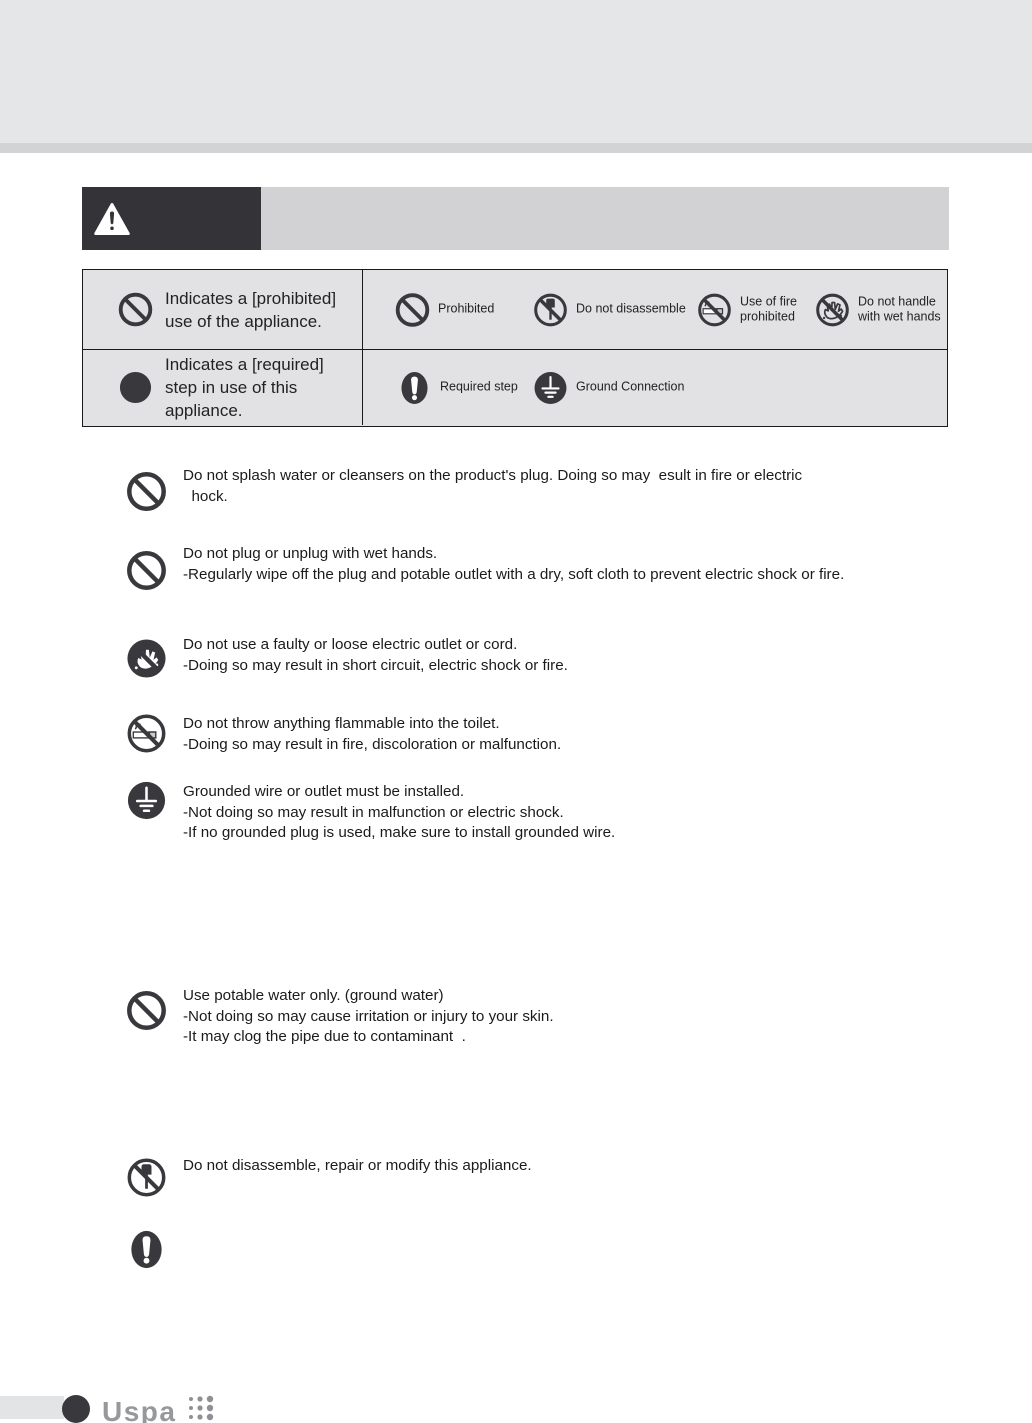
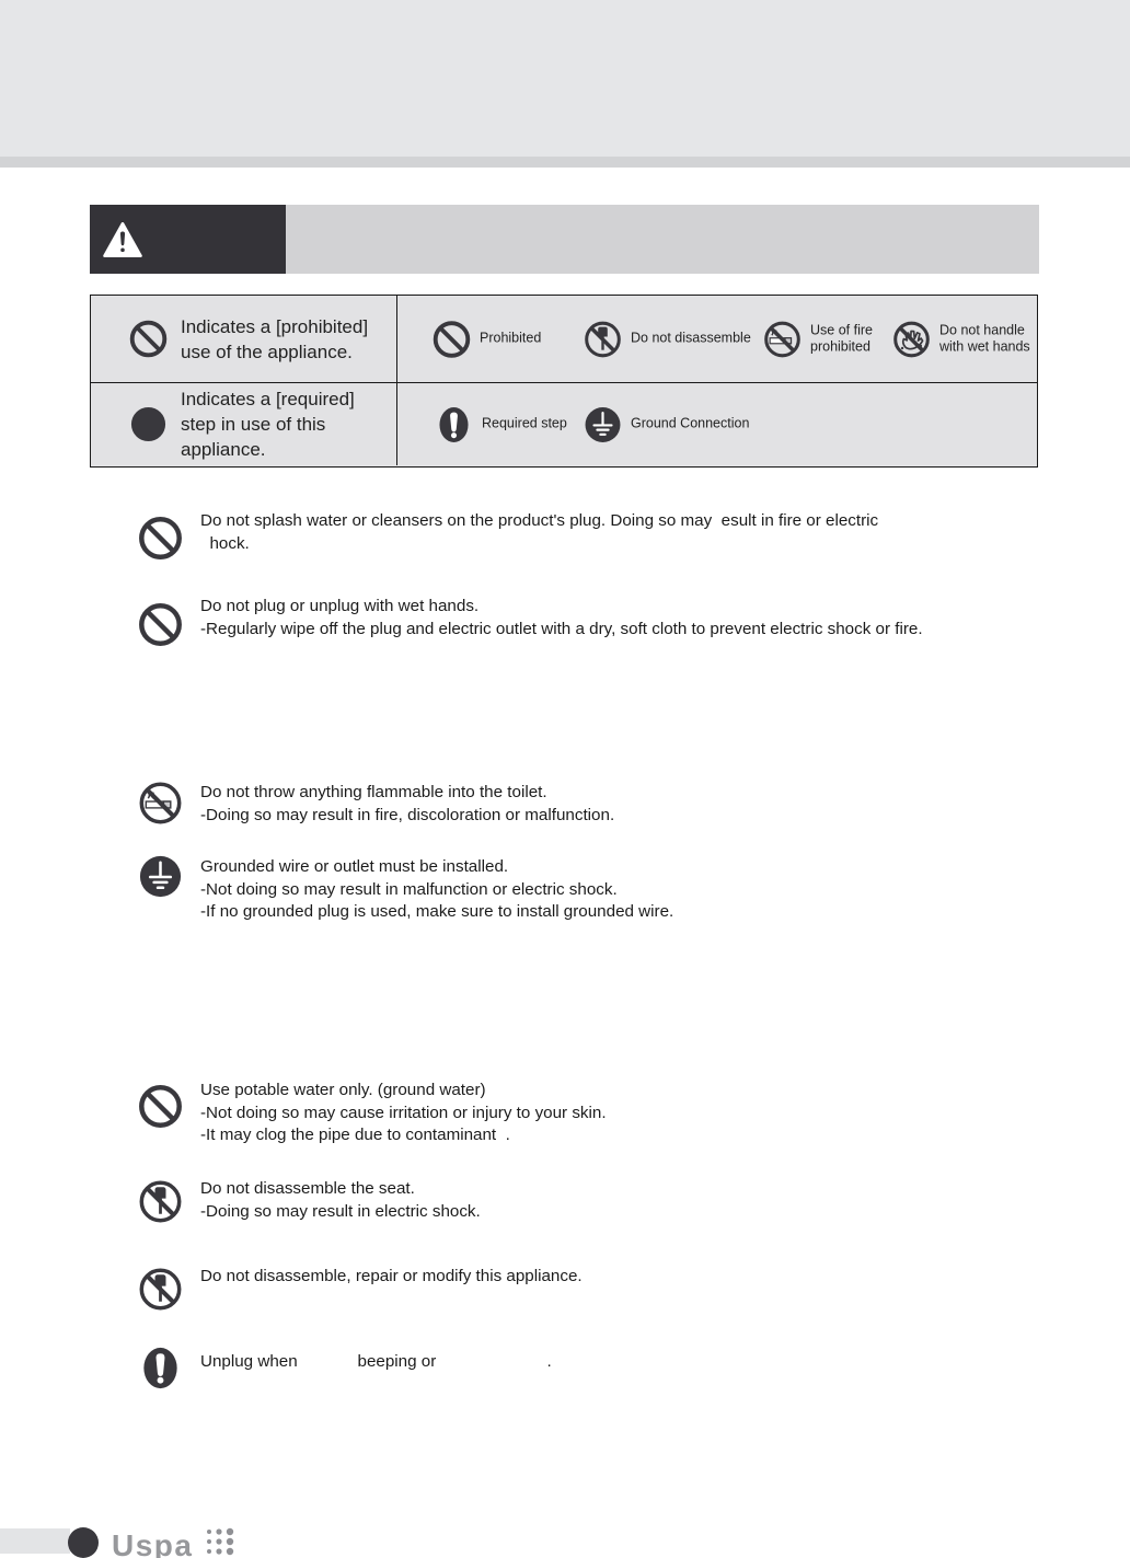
  Indicates a [prohibited]
  use of the appliance.
  Prohibited
  Do not disassemble
  Use of fire
  prohibited
  Do not handle
  with wet hands
  Indicates a [required]
  step in use of this
  appliance.
  Required step
  Ground Connection
  Do not splash water or cleansers on the product's plug. Doing so may esult in fire or electric
  hock.
  Do not plug or unplug with wet hands.
- -Regularly wipe off the plug and potable outlet with a dry, soft cloth to prevent electric shock or fire.
+ -Regularly wipe off the plug and electric outlet with a dry, soft cloth to prevent electric shock or fire.
- Do not use a faulty or loose electric outlet or cord.
- -Doing so may result in short circuit, electric shock or fire.
  Do not throw anything flammable into the toilet.
  -Doing so may result in fire, discoloration or malfunction.
  Grounded wire or outlet must be installed.
  -Not doing so may result in malfunction or electric shock.
  -If no grounded plug is used, make sure to install grounded wire.
  Use potable water only. (ground water)
  -Not doing so may cause irritation or injury to your skin.
  -It may clog the pipe due to contaminant .
+ Do not disassemble the seat.
+ -Doing so may result in electric shock.
  Do not disassemble, repair or modify this appliance.
+ Unplug when beeping or .
  Uspa
